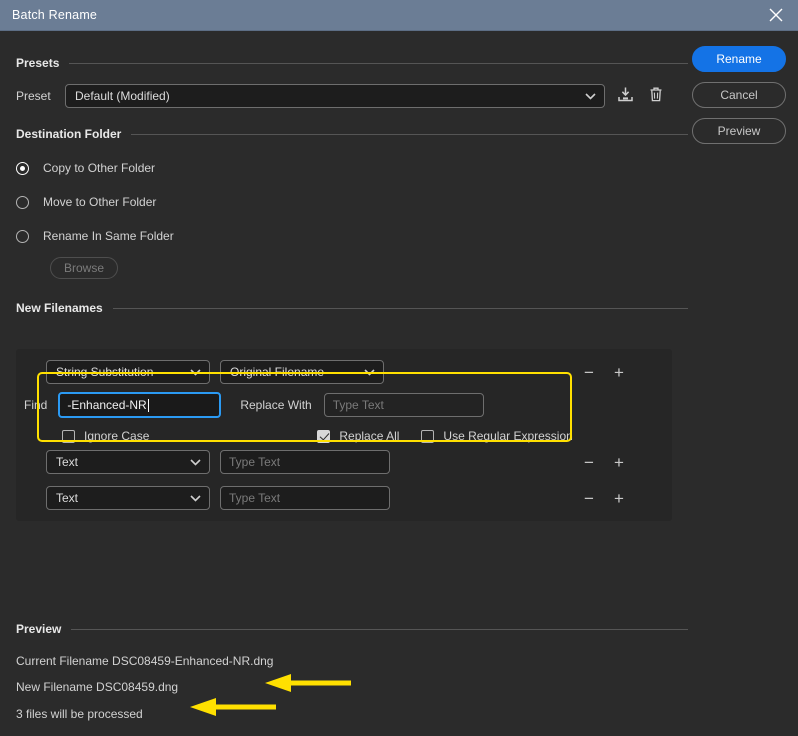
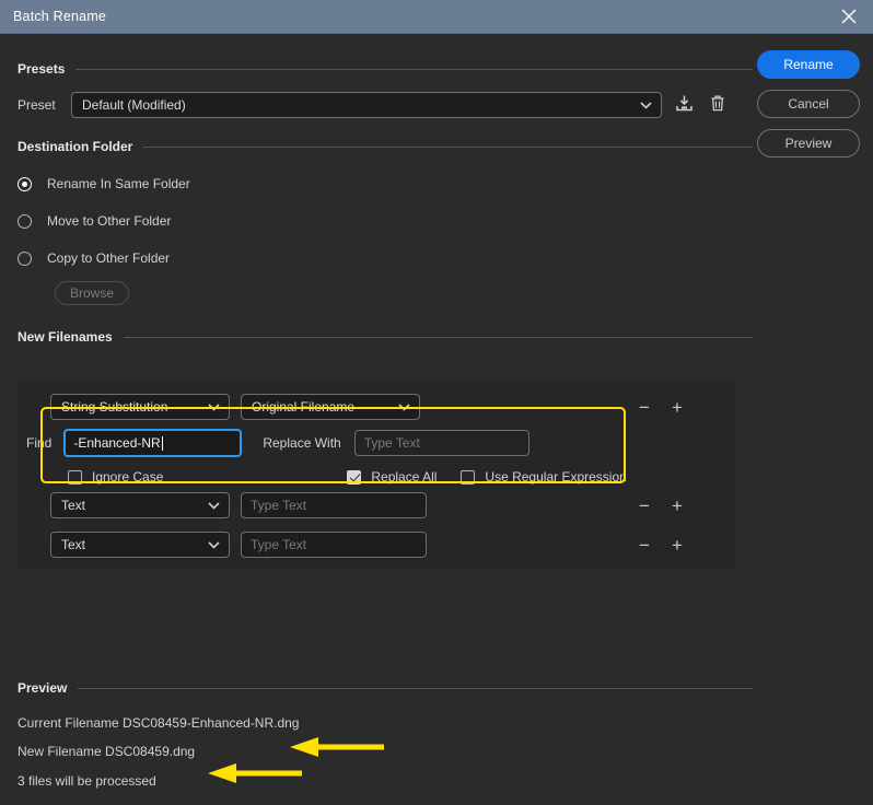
  Batch Rename
  Rename
  Cancel
  Preview
  Presets
  Preset
  Default (Modified)
  Destination Folder
- Copy to Other Folder
+ Rename In Same Folder
  Move to Other Folder
- Rename In Same Folder
+ Copy to Other Folder
  Browse
  New Filenames
  String Substitution
  Original Filename
  −
  +
  Find
  -Enhanced-NR
  Replace With
  Type Text
  Ignore Case
  Replace All
  Use Regular Expression
  Text
  Type Text
  −
  +
  Text
  Type Text
  −
  +
  Preview
  Current Filename DSC08459-Enhanced-NR.dng
  New Filename DSC08459.dng
  3 files will be processed
